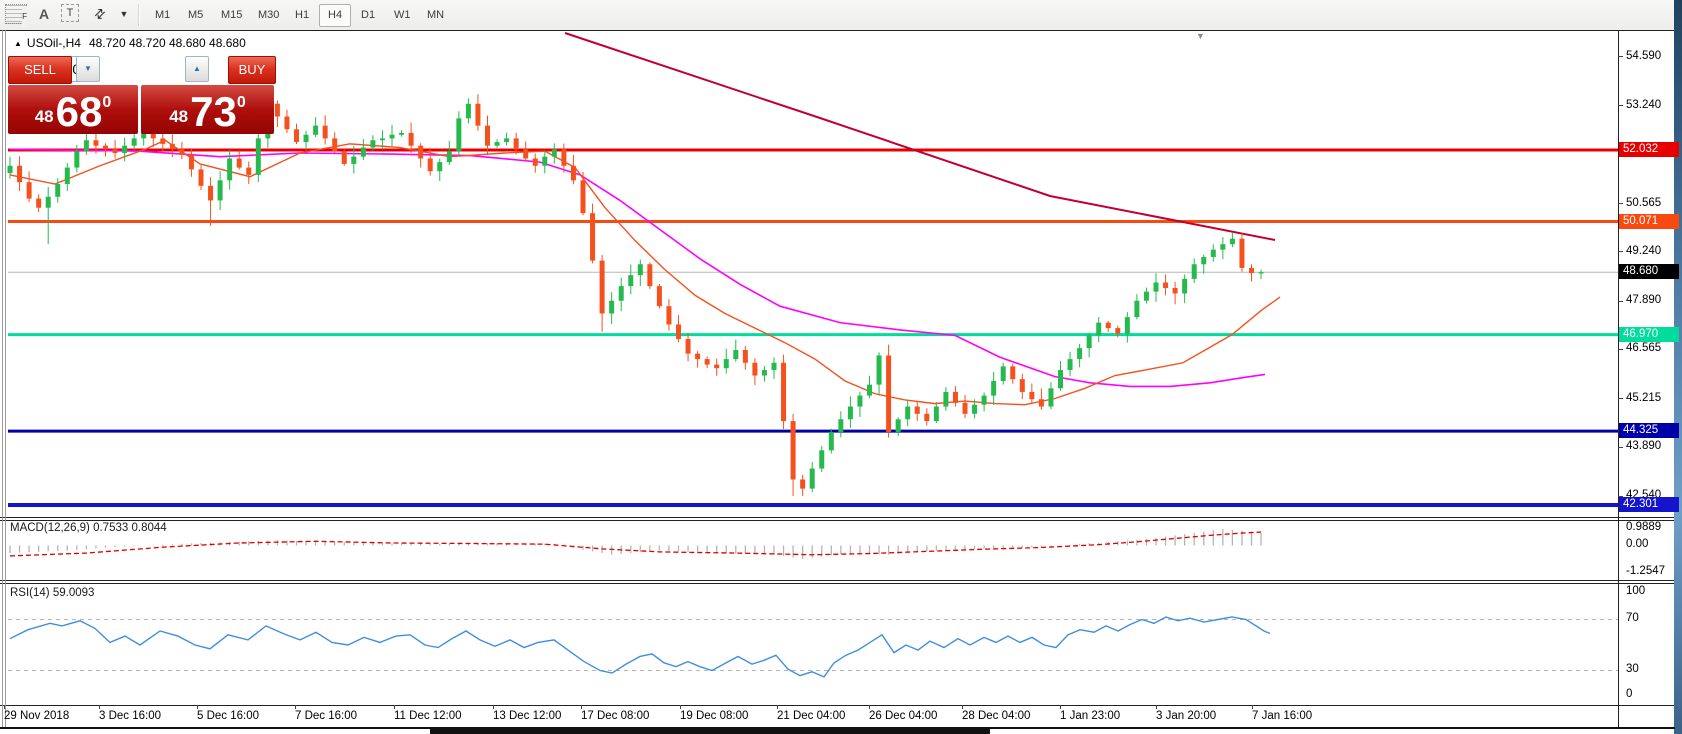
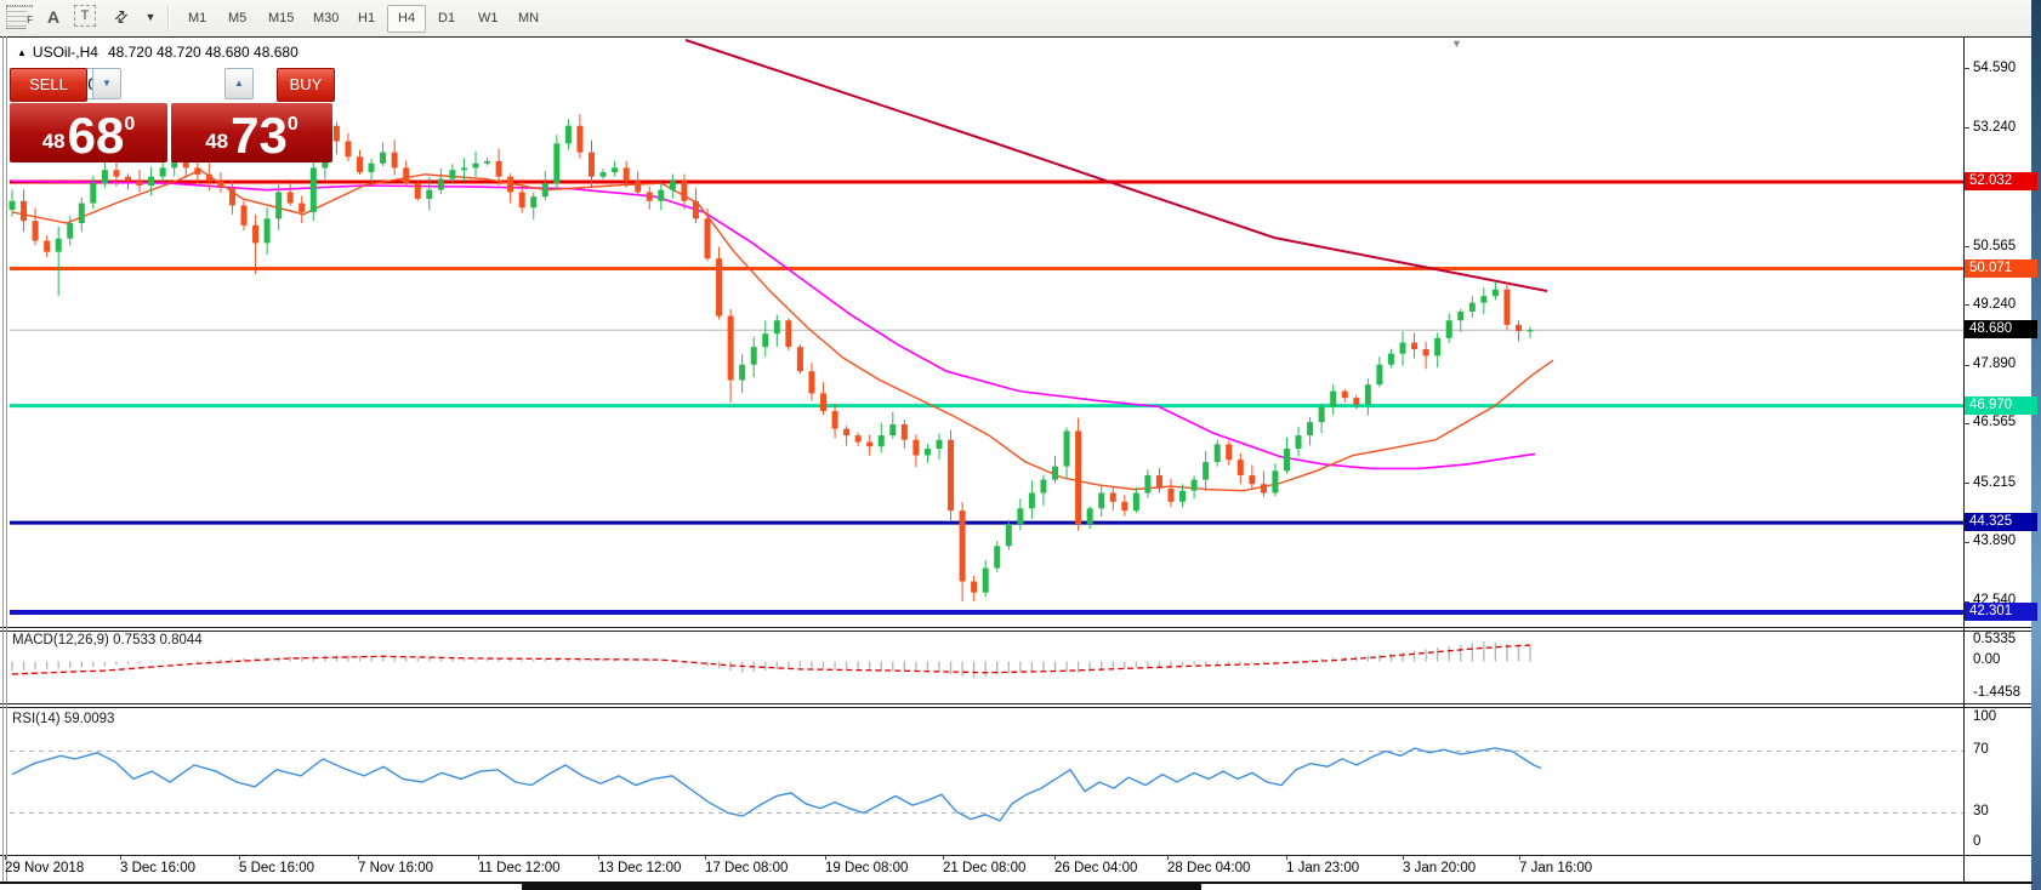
  F
  A
  T
  ▼
  M1
  M5
  M15
  M30
  H1
  H4
  D1
  W1
  MN
  ▲ USOil-,H4 48.720 48.720 48.680 48.680
  ▼
  SELL
  ▼
  ▲
  BUY
  48
  68
  0
  48
  73
  0
  MACD(12,26,9) 0.7533 0.8044
  RSI(14) 59.0093
  54.590
  53.240
  50.565
  49.240
  47.890
  46.565
  45.215
  43.890
  42.540
  52.032
  50.071
  48.680
  46.970
  44.325
  42.301
- 0.9889
+ 0.5335
  0.00
- -1.2547
+ -1.4458
  100
  70
  30
  0
  29 Nov 2018
  3 Dec 16:00
  5 Dec 16:00
- 7 Dec 16:00
+ 7 Nov 16:00
  11 Dec 12:00
  13 Dec 12:00
  17 Dec 08:00
  19 Dec 08:00
- 21 Dec 04:00
+ 21 Dec 08:00
  26 Dec 04:00
  28 Dec 04:00
  1 Jan 23:00
  3 Jan 20:00
  7 Jan 16:00
